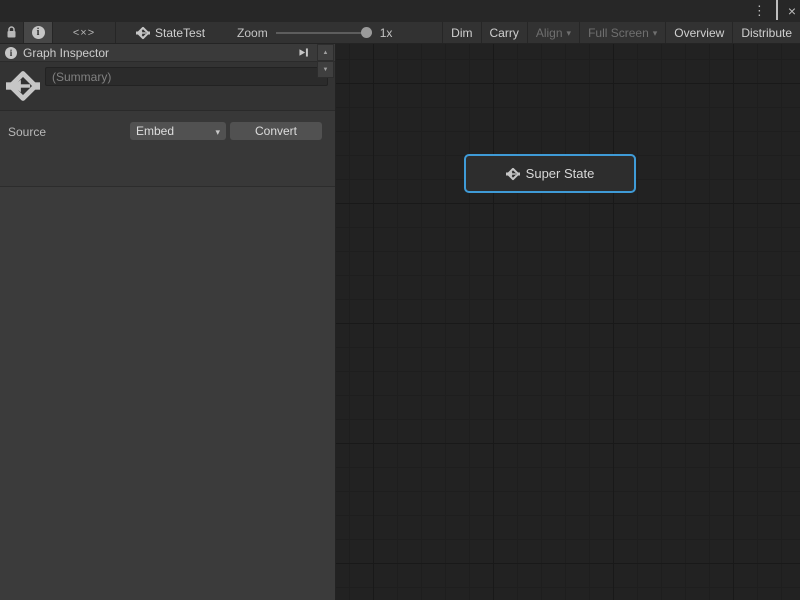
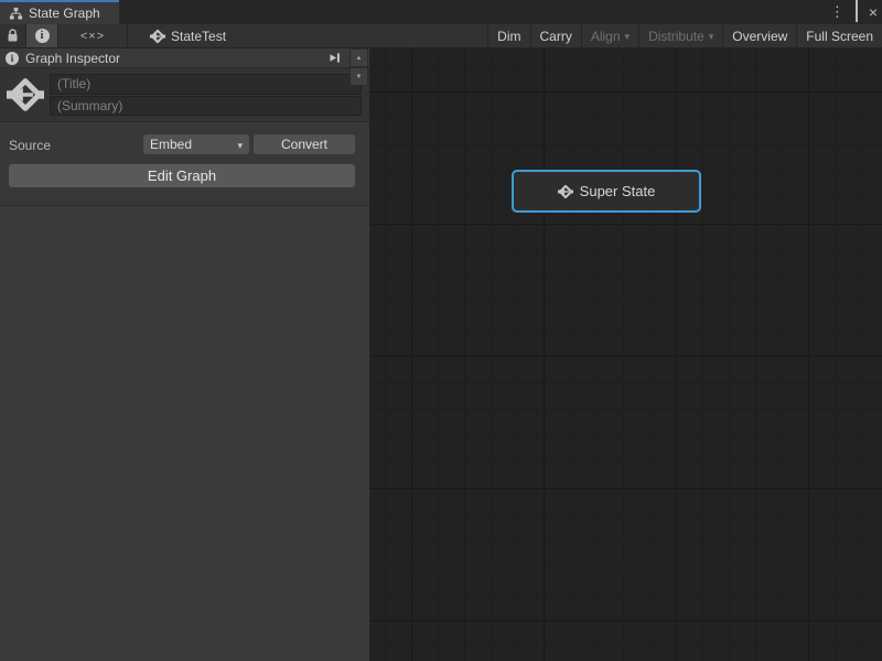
+ State Graph
  ⋮
  ×
  i
  <×>
  StateTest
- Zoom
- 1x
  Dim
  Carry
  Align
  ▾
- Full Screen
+ Distribute
  ▾
  Overview
- Distribute
+ Full Screen
  i
  Graph Inspector
+ (Title)
  (Summary)
  Source
  Embed
  ▾
  Convert
+ Edit Graph
  Super State
